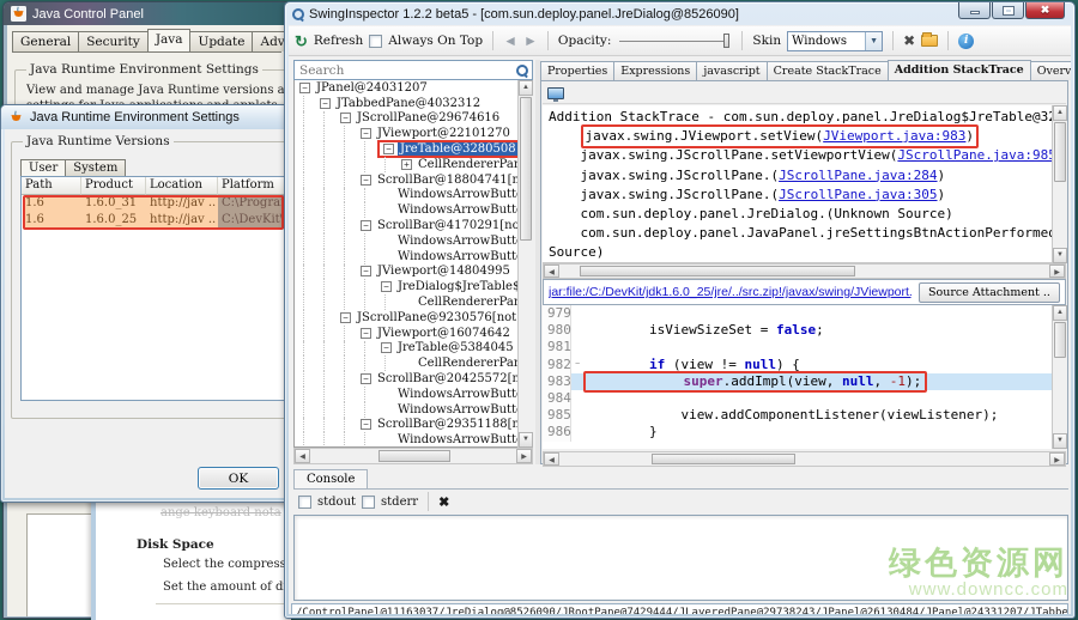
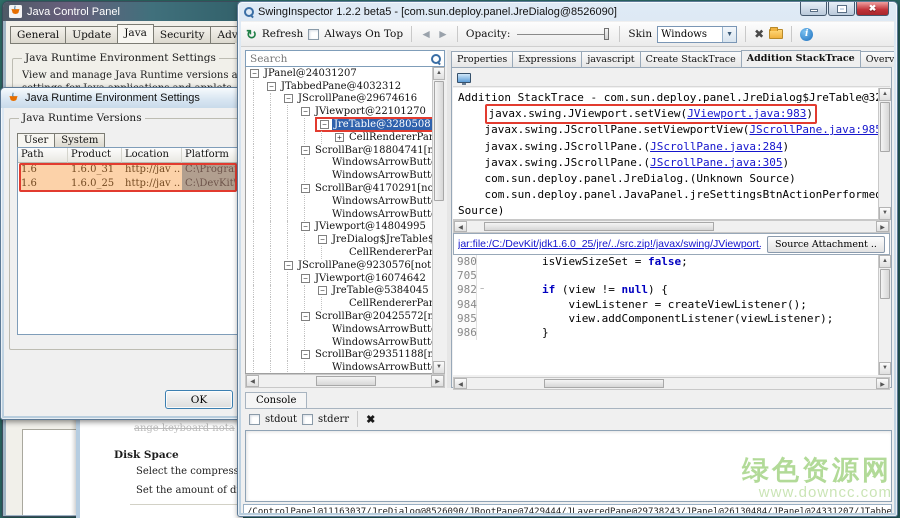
  Java Control Panel
  General
- Security
+ Update
  Java
- Update
+ Security
  Java Runtime Environment Settings
  View and manage Java Runtime versions a
  ange keyboard nota
  Disk Space
  Select the compres
  Set the amount of d
  Java Runtime Environment Settings
  Java Runtime Versions
  User
  System
  Path
  Product
  Location
  Platform
  1.6
  1.6.0_31
  http://jav ..
  C:\Progra
  1.6
  1.6.0_25
  http://jav ..
  C:\DevKit\
  OK
  SwingInspector 1.2.2 beta5 - [com.sun.deploy.panel.JreDialog@8526090]
  ✖
  ↻
  Refresh
  Always On Top
  ◄
  ►
  Opacity:
  Skin
  Windows
  ✖
  i
  Search
  −
  JPanel@24031207
  −
  JTabbedPane@4032312
  −
  JScrollPane@29674616
  −
  JViewport@22101270
  −
  JreTable@3280508
  +
  CellRendererPa
  −
  ScrollBar@18804741[n
  WindowsArrowButt
  WindowsArrowButt
  −
  ScrollBar@4170291[no
  WindowsArrowButt
  WindowsArrowButt
  −
  JViewport@14804995
  −
  JreDialog$JreTable
  CellRendererPa
  −
  JScrollPane@9230576[not
  −
  JViewport@16074642
  −
  JreTable@5384045
  CellRendererPa
  −
  ScrollBar@20425572[n
  WindowsArrowButt
  WindowsArrowButt
  −
  ScrollBar@29351188[n
  WindowsArrowButt
  Properties
  Expressions
  javascript
  Create StackTrace
  Addition StackTrace
  Addition StackTrace - com.sun.deploy.panel.JreDialog$JreTable@3
  javax.swing.JViewport.setView(JViewport.java:983)
  javax.swing.JScrollPane.setViewportView(JScrollPane.java:98
  javax.swing.JScrollPane.(JScrollPane.java:284)
  javax.swing.JScrollPane.(JScrollPane.java:305)
  com.sun.deploy.panel.JreDialog.(Unknown Source)
  com.sun.deploy.panel.JavaPanel.jreSettingsBtnActionPerforme
  Source)
  jar:file:/C:/DevKit/jdk1.6.0_25/jre/../src.zip!/javax/swing/JViewport.
  Source Attachment ..
- 979
  980
  isViewSizeSet = false;
- 981
+ 705
  982
  if (view != null) {
- 983
- super.addImpl(view, null, -1);
  984
+ viewListener = createViewListener();
  985
  view.addComponentListener(viewListener);
  986
  }
  Console
  stdout
  stderr
  ✖
  /ControlPanel@11163037/JreDialog@8526090/JRootPane@7429444/JLayeredPane@29738243/JPanel@26130484/JPanel@24331207/JTabbe
  绿色资源网
  www.downcc.com
